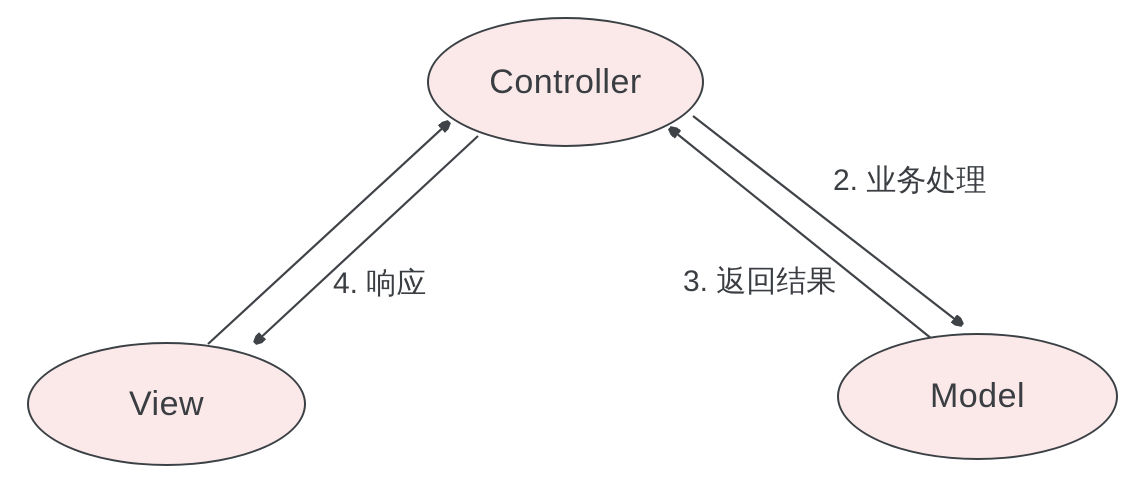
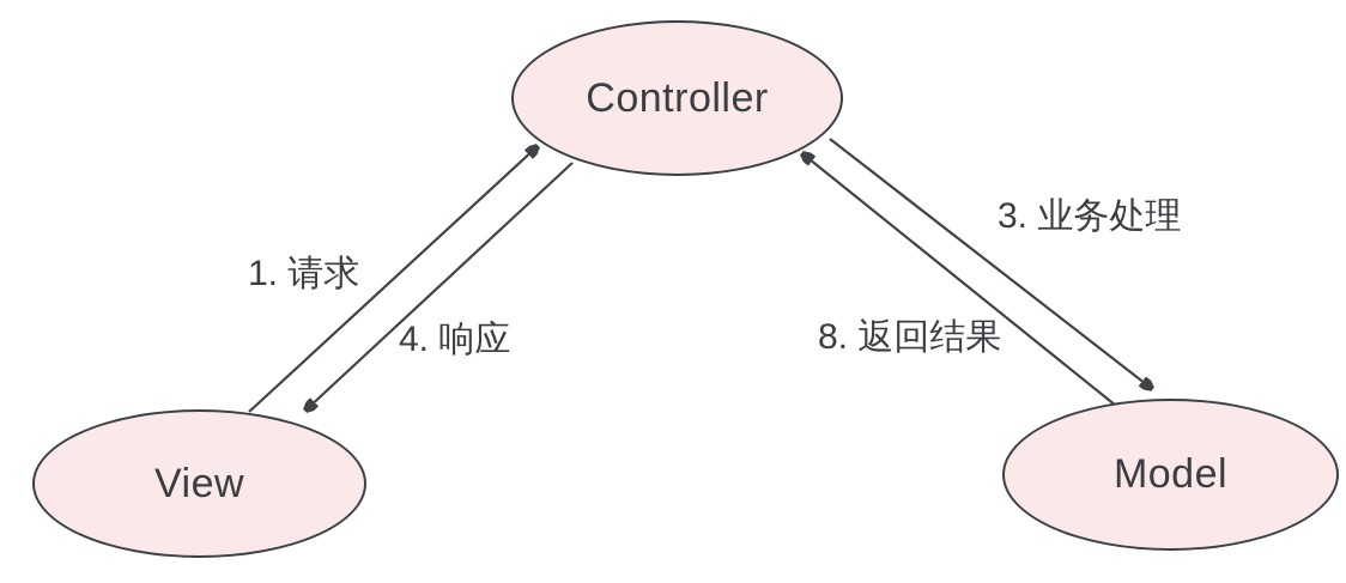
  Controller
  View
  Model
+ 1. 请求
- 2. 业务处理
+ 3. 业务处理
- 3. 返回结果
+ 8. 返回结果
  4. 响应
